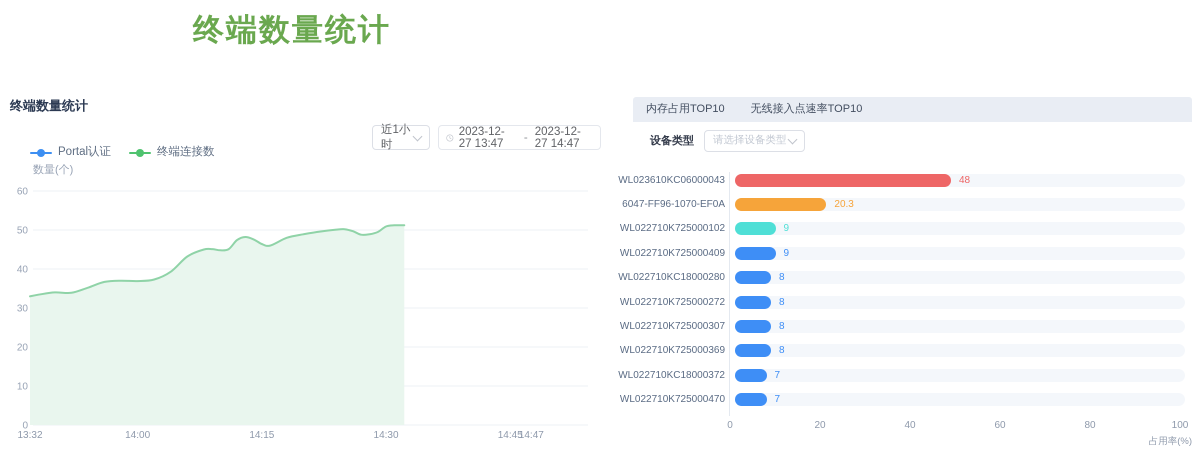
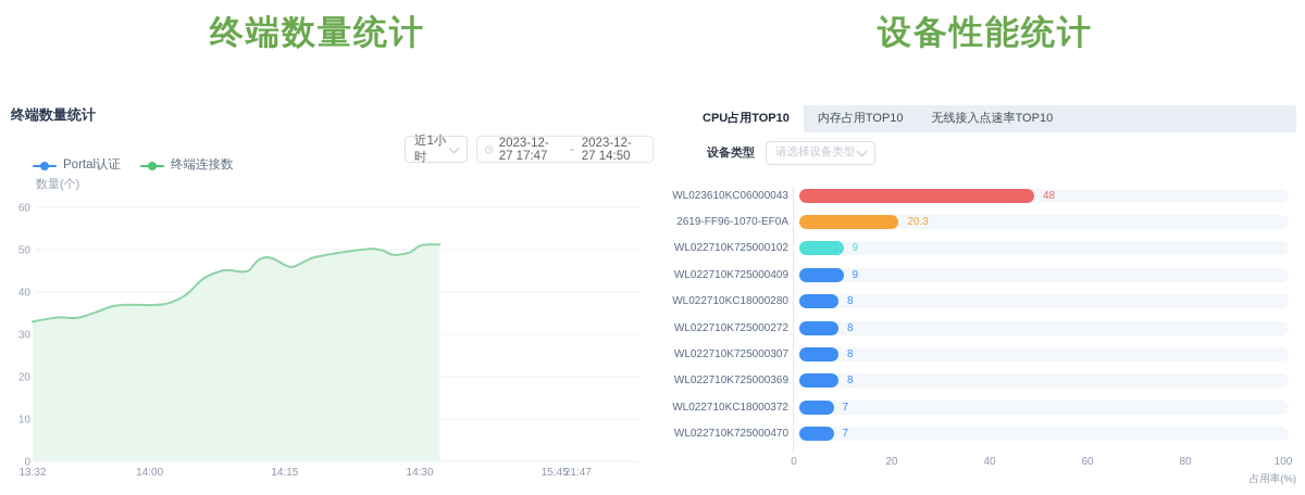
  终端数量统计
  终端数量统计
  近1小时
- 2023-12-27 13:47
+ 2023-12-27 17:47
  -
- 2023-12-27 14:47
+ 2023-12-27 14:50
  Portal认证
  终端连接数
  数量(个)
  0
  10
  20
  30
  40
  50
  60
  13:32
  14:00
  14:15
  14:30
- 14:45
+ 15:45
- 14:47
+ 21:47
+ 设备性能统计
+ CPU占用TOP10
  内存占用TOP10
  无线接入点速率TOP10
  设备类型
  请选择设备类型
  WL023610KC06000043
  48
- 6047-FF96-1070-EF0A
+ 2619-FF96-1070-EF0A
  20.3
  WL022710K725000102
  9
  WL022710K725000409
  9
  WL022710KC18000280
  8
  WL022710K725000272
  8
  WL022710K725000307
  8
  WL022710K725000369
  8
  WL022710KC18000372
  7
  WL022710K725000470
  7
  0
  20
  40
  60
  80
  100
  占用率(%)
